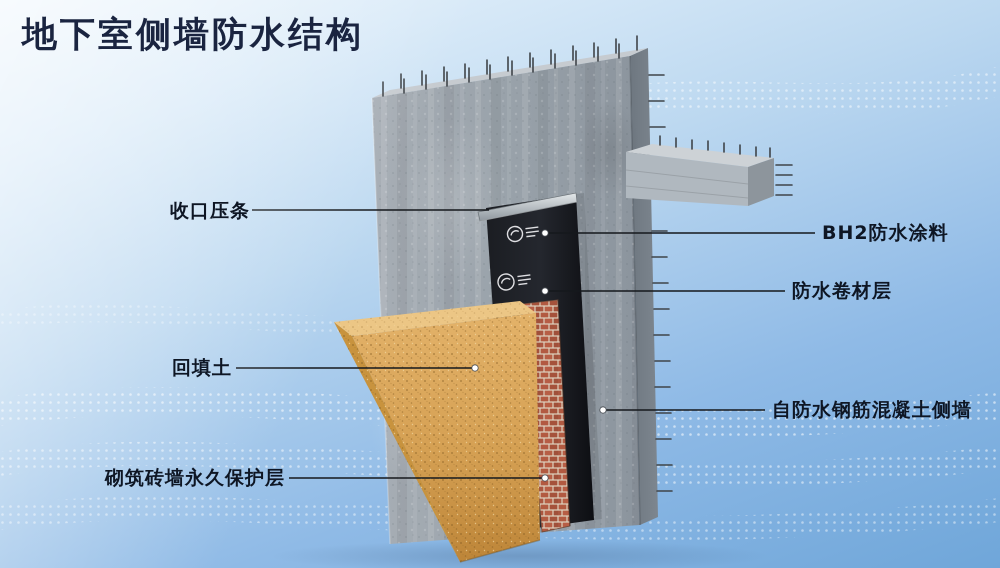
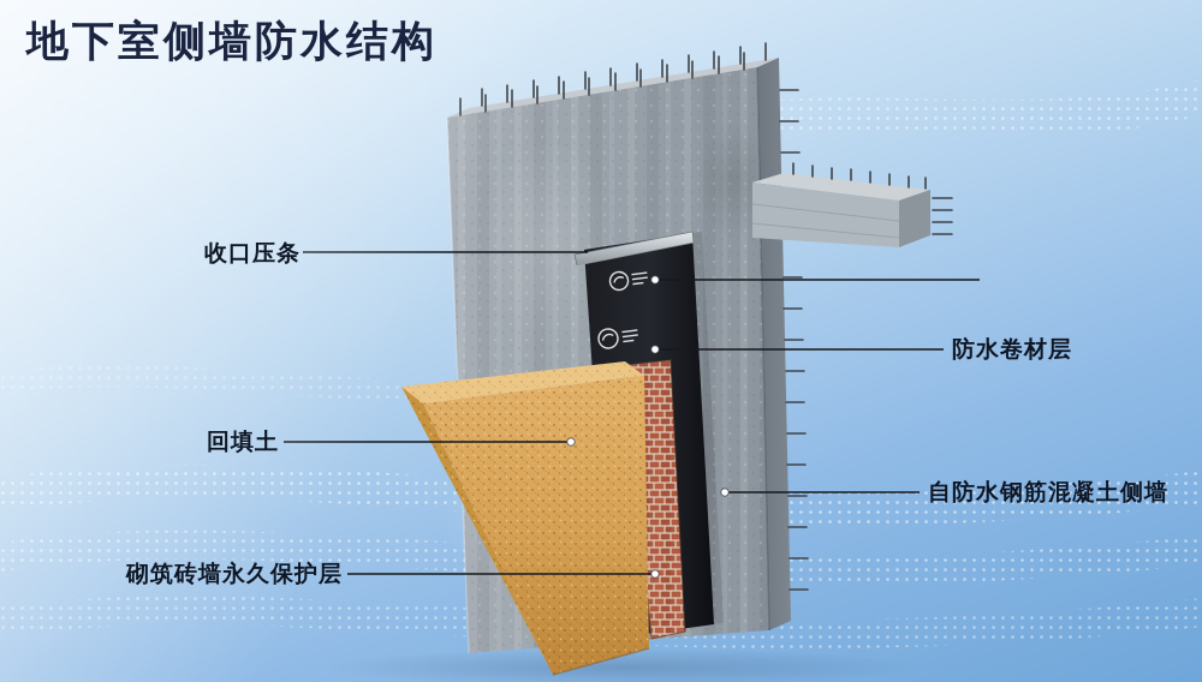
  地下室侧墙防水结构
  收口压条
  回填土
  砌筑砖墙永久保护层
- BH2防水涂料
  防水卷材层
  自防水钢筋混凝土侧墙
